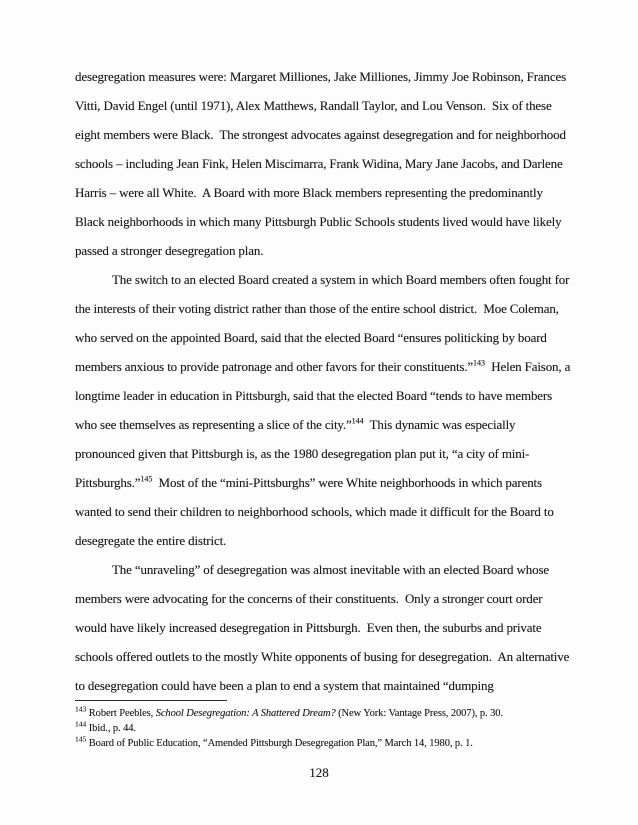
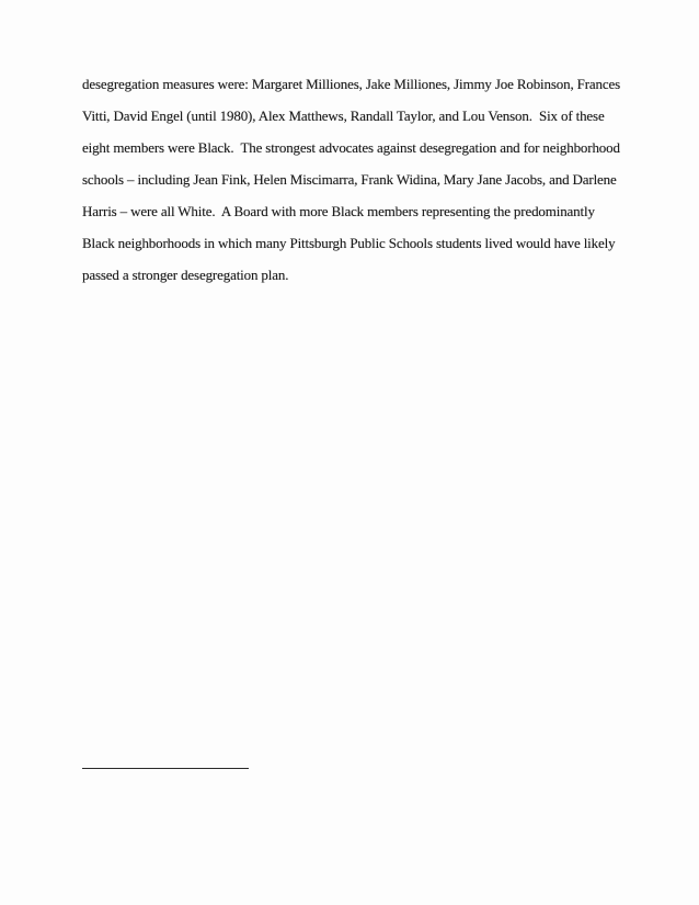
- desegregation measures were: Margaret Milliones, Jake Milliones, Jimmy Joe Robinson, Frances Vitti, David Engel (until 1971), Alex Matthews, Randall Taylor, and Lou Venson. Six of these eight members were Black. The strongest advocates against desegregation and for neighborhood schools – including Jean Fink, Helen Miscimarra, Frank Widina, Mary Jane Jacobs, and Darlene Harris – were all White. A Board with more Black members representing the predominantly Black neighborhoods in which many Pittsburgh Public Schools students lived would have likely passed a stronger desegregation plan.
+ desegregation measures were: Margaret Milliones, Jake Milliones, Jimmy Joe Robinson, Frances Vitti, David Engel (until 1980), Alex Matthews, Randall Taylor, and Lou Venson. Six of these eight members were Black. The strongest advocates against desegregation and for neighborhood schools – including Jean Fink, Helen Miscimarra, Frank Widina, Mary Jane Jacobs, and Darlene Harris – were all White. A Board with more Black members representing the predominantly Black neighborhoods in which many Pittsburgh Public Schools students lived would have likely passed a stronger desegregation plan.
- The switch to an elected Board created a system in which Board members often fought for the interests of their voting district rather than those of the entire school district. Moe Coleman, who served on the appointed Board, said that the elected Board “ensures politicking by board members anxious to provide patronage and other favors for their constituents.”143 Helen Faison, a longtime leader in education in Pittsburgh, said that the elected Board “tends to have members who see themselves as representing a slice of the city.”144 This dynamic was especially pronounced given that Pittsburgh is, as the 1980 desegregation plan put it, “a city of mini-Pittsburghs.”145 Most of the “mini-Pittsburghs” were White neighborhoods in which parents wanted to send their children to neighborhood schools, which made it difficult for the Board to desegregate the entire district.
- The “unraveling” of desegregation was almost inevitable with an elected Board whose members were advocating for the concerns of their constituents. Only a stronger court order would have likely increased desegregation in Pittsburgh. Even then, the suburbs and private schools offered outlets to the mostly White opponents of busing for desegregation. An alternative to desegregation could have been a plan to end a system that maintained “dumping
- 143 Robert Peebles, School Desegregation: A Shattered Dream? (New York: Vantage Press, 2007), p. 30.
- 144 Ibid., p. 44.
- 145 Board of Public Education, “Amended Pittsburgh Desegregation Plan,” March 14, 1980, p. 1.
- 128
